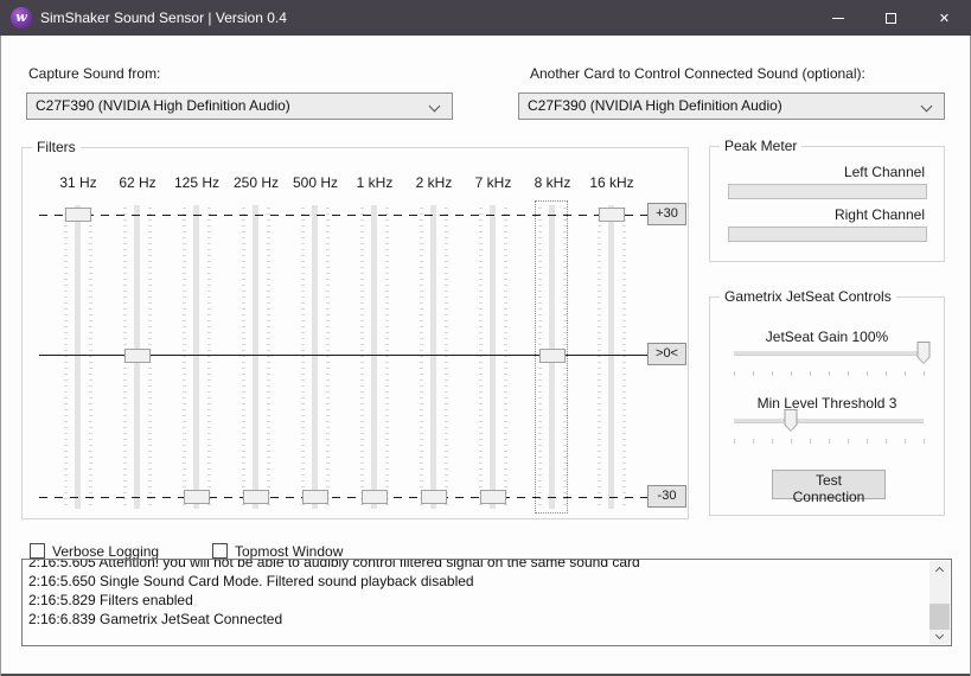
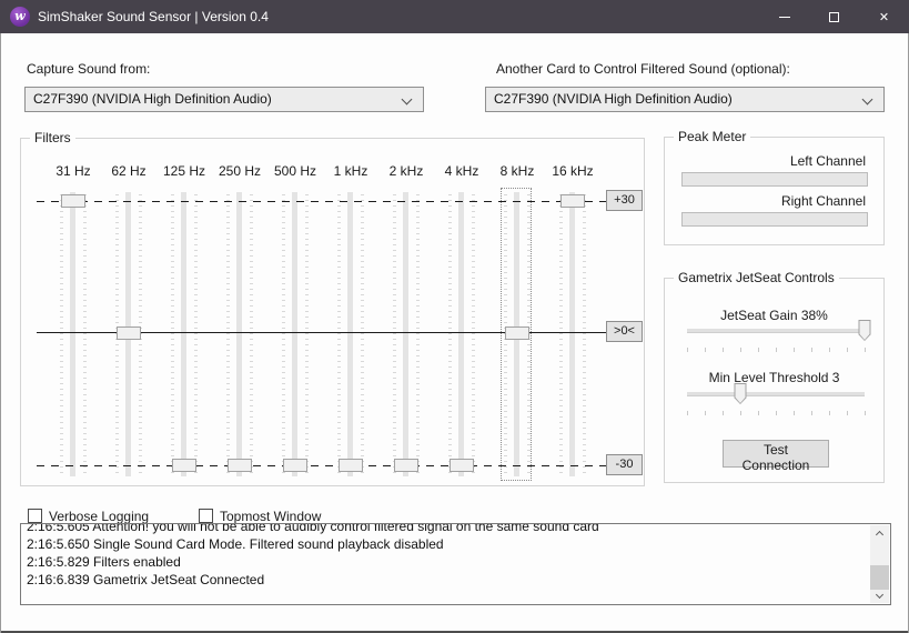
  w
  SimShaker Sound Sensor | Version 0.4
  ✕
  Capture Sound from:
  C27F390 (NVIDIA High Definition Audio)
- Another Card to Control Connected Sound (optional):
+ Another Card to Control Filtered Sound (optional):
  C27F390 (NVIDIA High Definition Audio)
  Filters
  +30
  >0<
  -30
  31 Hz
  62 Hz
  125 Hz
  250 Hz
  500 Hz
  1 kHz
  2 kHz
- 7 kHz
+ 4 kHz
  8 kHz
  16 kHz
  Peak Meter
  Left Channel
  Right Channel
  Gametrix JetSeat Controls
- JetSeat Gain 100%
+ JetSeat Gain 38%
  Min Level Threshold 3
  Test Connection
  Verbose Logging
  Topmost Window
  2:16:5.605 Attention! you will not be able to audibly control filtered signal on the same sound card
  2:16:5.650 Single Sound Card Mode. Filtered sound playback disabled
  2:16:5.829 Filters enabled
  2:16:6.839 Gametrix JetSeat Connected
